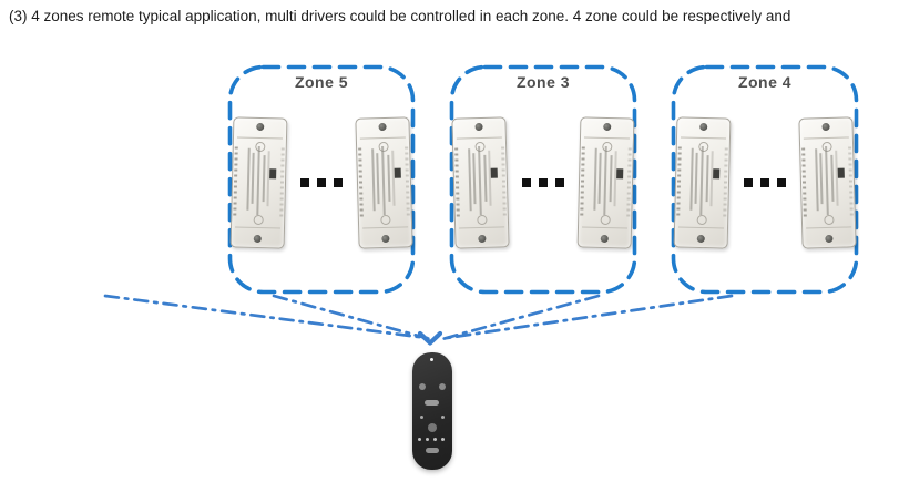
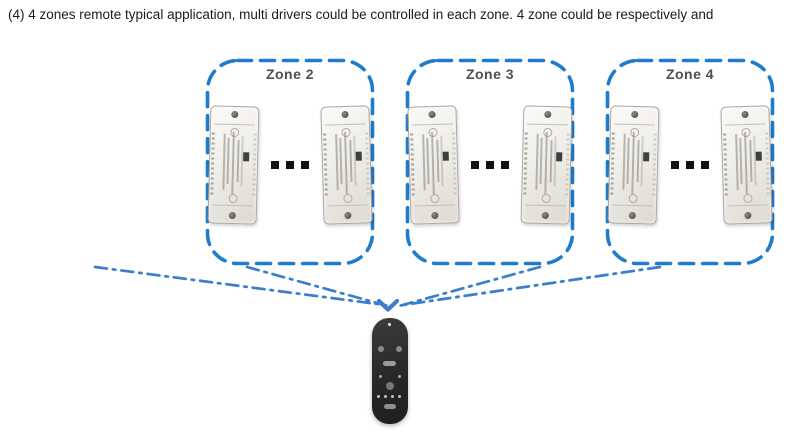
- (3) 4 zones remote typical application, multi drivers could be controlled in each zone. 4 zone could be respectively and
+ (4) 4 zones remote typical application, multi drivers could be controlled in each zone. 4 zone could be respectively and
- Zone 5
+ Zone 2
  Zone 3
  Zone 4
